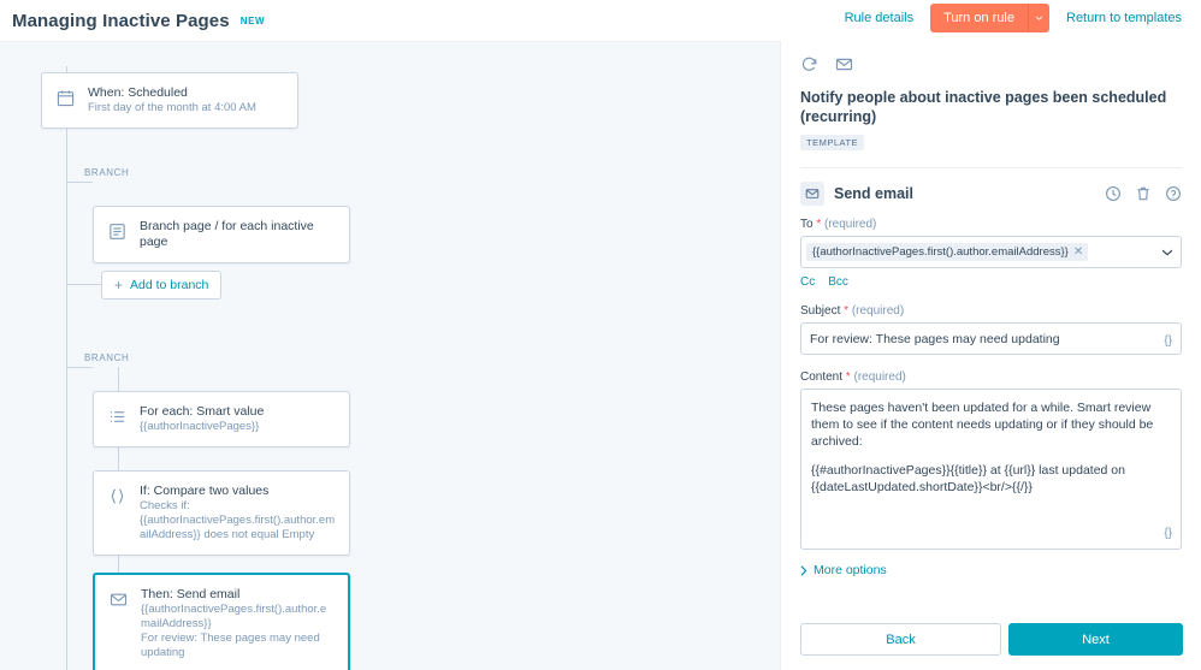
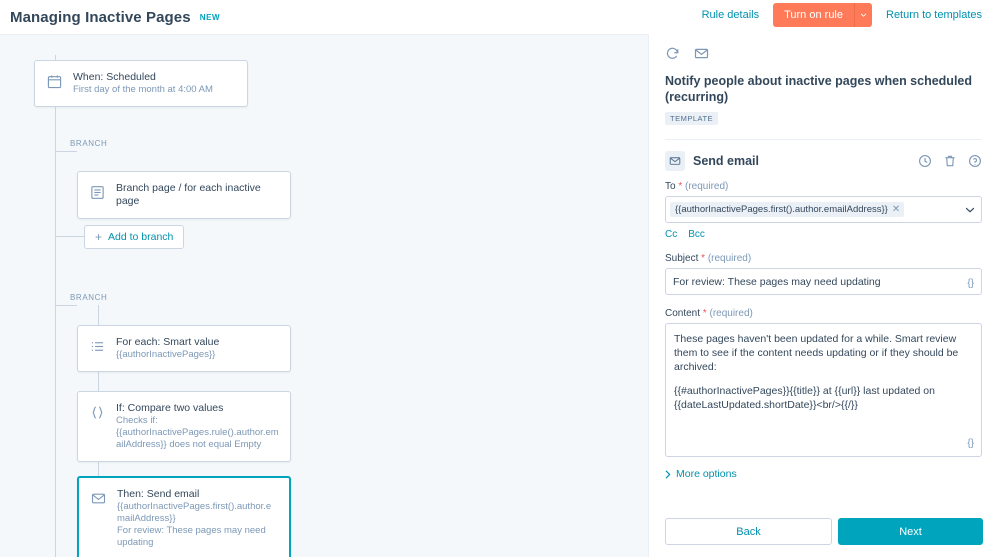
  Managing Inactive Pages
  NEW
  Rule details
  Turn on rule
  Return to templates
  When: Scheduled
  First day of the month at 4:00 AM
  BRANCH
  Branch page / for each inactive page
  +
  Add to branch
  BRANCH
  For each: Smart value
  {{authorInactivePages}}
  If: Compare two values
- Checks if: {{authorInactivePages.first().author.emailAddress}} does not equal Empty
+ Checks if: {{authorInactivePages.rule().author.emailAddress}} does not equal Empty
  Then: Send email
  {{authorInactivePages.first().author.emailAddress}}
  For review: These pages may need updating
- Notify people about inactive pages been scheduled (recurring)
+ Notify people about inactive pages when scheduled (recurring)
  TEMPLATE
  Send email
  To * (required)
  {{authorInactivePages.first().author.emailAddress}}
  ✕
  Cc
  Bcc
  Subject * (required)
  For review: These pages may need updating
  {}
  Content * (required)
  These pages haven't been updated for a while. Smart review them to see if the content needs updating or if they should be archived:
  {{#authorInactivePages}}{{title}} at {{url}} last updated on {{dateLastUpdated.shortDate}}<br/>{{/}}
  {}
  More options
  Back
  Next
